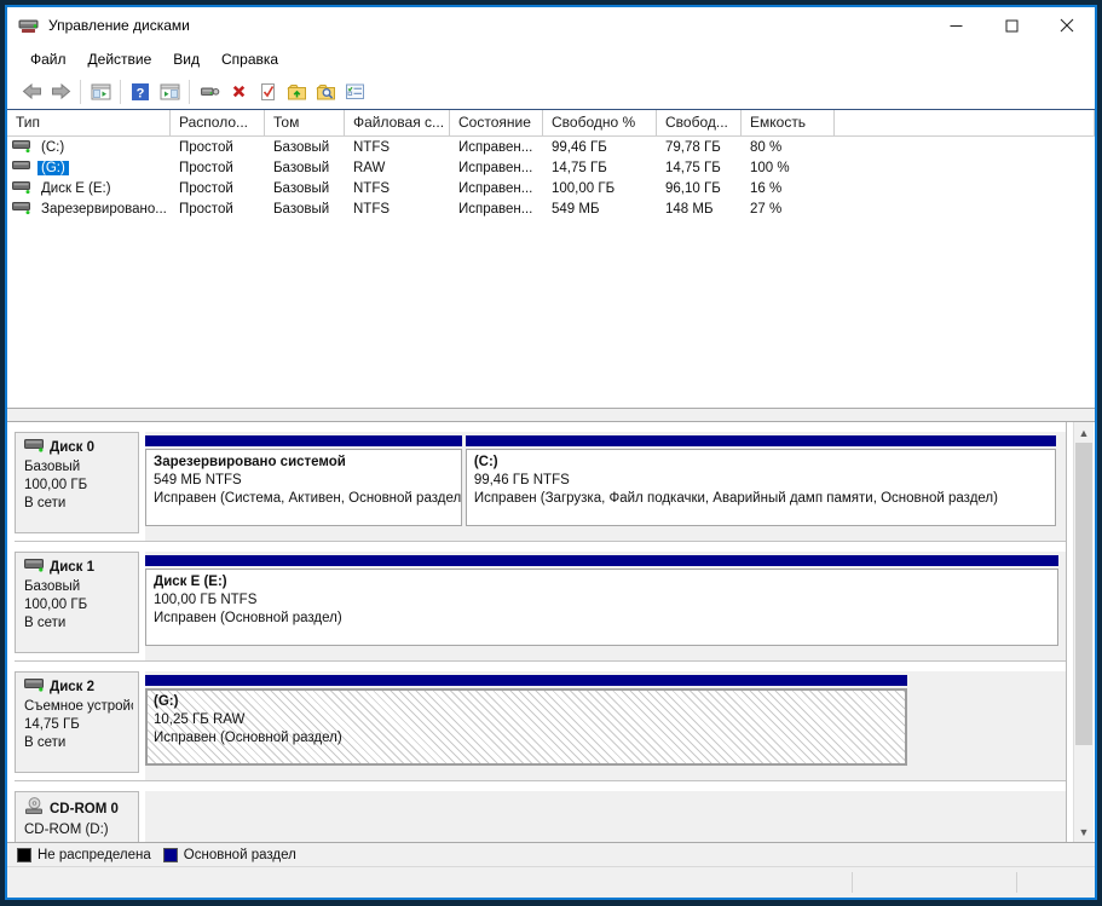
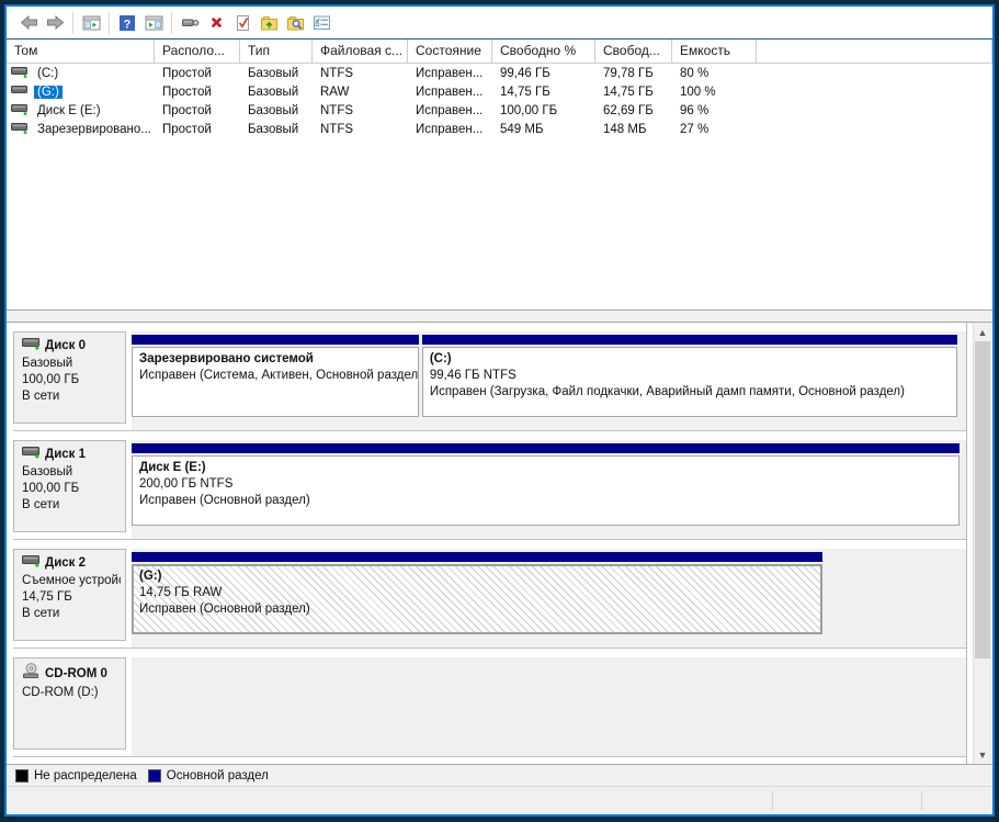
- Управление дисками
- Файл
- Действие
- Вид
- Справка
  ?
- Тип
+ Том
  Располо...
- Том
+ Тип
  Файловая с...
  Состояние
  Свободно %
  Свобод...
  Емкость
  (C:)
  Простой
  Базовый
  NTFS
  Исправен...
  99,46 ГБ
  79,78 ГБ
  80 %
  (G:)
  Простой
  Базовый
  RAW
  Исправен...
  14,75 ГБ
  14,75 ГБ
  100 %
  Диск E (E:)
  Простой
  Базовый
  NTFS
  Исправен...
  100,00 ГБ
- 96,10 ГБ
+ 62,69 ГБ
- 16 %
+ 96 %
  Зарезервировано...
  Простой
  Базовый
  NTFS
  Исправен...
  549 МБ
  148 МБ
  27 %
  Диск 0
  Базовый
  100,00 ГБ
  В сети
  Зарезервировано системой
- 549 МБ NTFS
  Исправен (Система, Активен, Основной раздел
  (C:)
  99,46 ГБ NTFS
  Исправен (Загрузка, Файл подкачки, Аварийный дамп памяти, Основной раздел)
  Диск 1
  Базовый
  100,00 ГБ
  В сети
  Диск E (E:)
- 100,00 ГБ NTFS
+ 200,00 ГБ NTFS
  Исправен (Основной раздел)
  Диск 2
  Съемное устрой
  14,75 ГБ
  В сети
  (G:)
- 10,25 ГБ RAW
+ 14,75 ГБ RAW
  Исправен (Основной раздел)
  CD-ROM 0
  CD-ROM (D:)
  ▲
  ▼
  Не распределена
  Основной раздел
